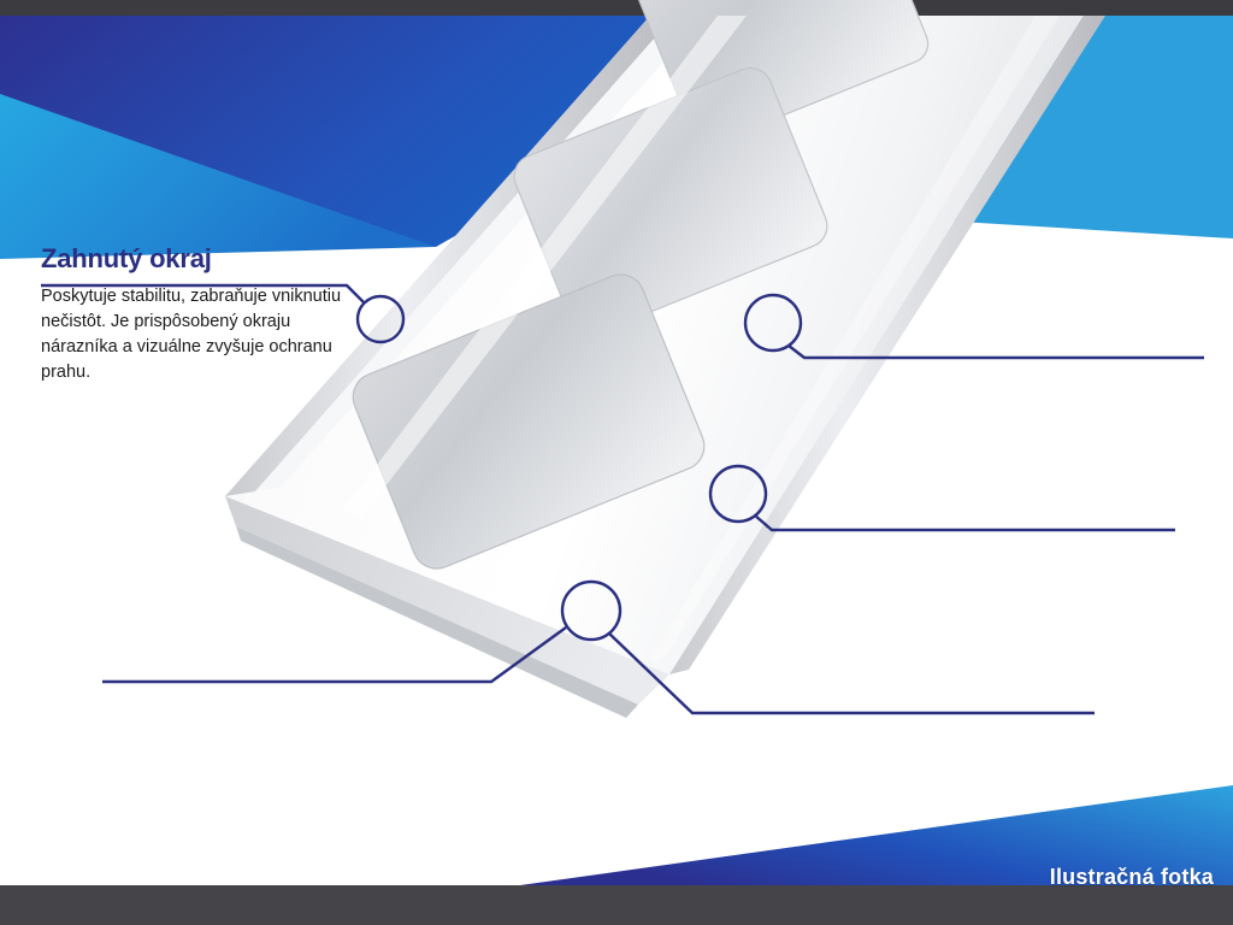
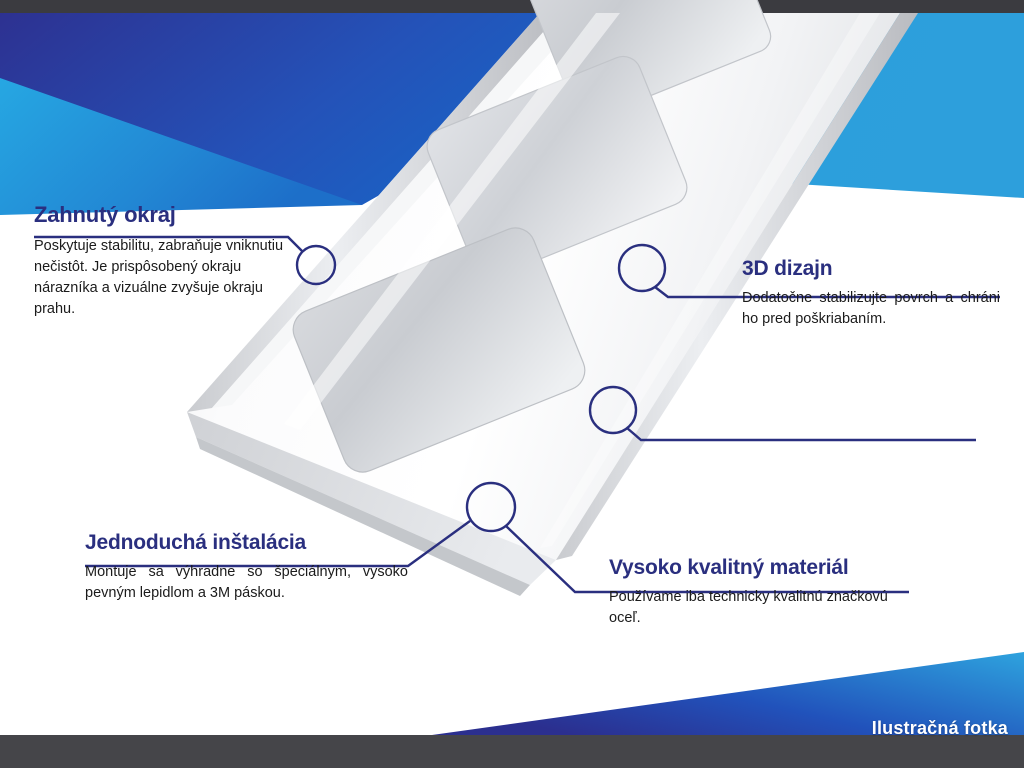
  Zahnutý okraj
- Poskytuje stabilitu, zabraňuje vniknutiu nečistôt. Je prispôsobený okraju nárazníka a vizuálne zvyšuje ochranu prahu.
+ Poskytuje stabilitu, zabraňuje vniknutiu nečistôt. Je prispôsobený okraju nárazníka a vizuálne zvyšuje okraju prahu.
+ 3D dizajn
+ Dodatočne stabilizujte povrch a chráni ho pred poškriabaním.
+ Jednoduchá inštalácia
+ Montuje sa výhradne so špeciálnym, vysoko pevným lepidlom a 3M páskou.
+ Vysoko kvalitný materiál
+ Používame iba technicky kvalitnú značkovú oceľ.
  Ilustračná fotka
